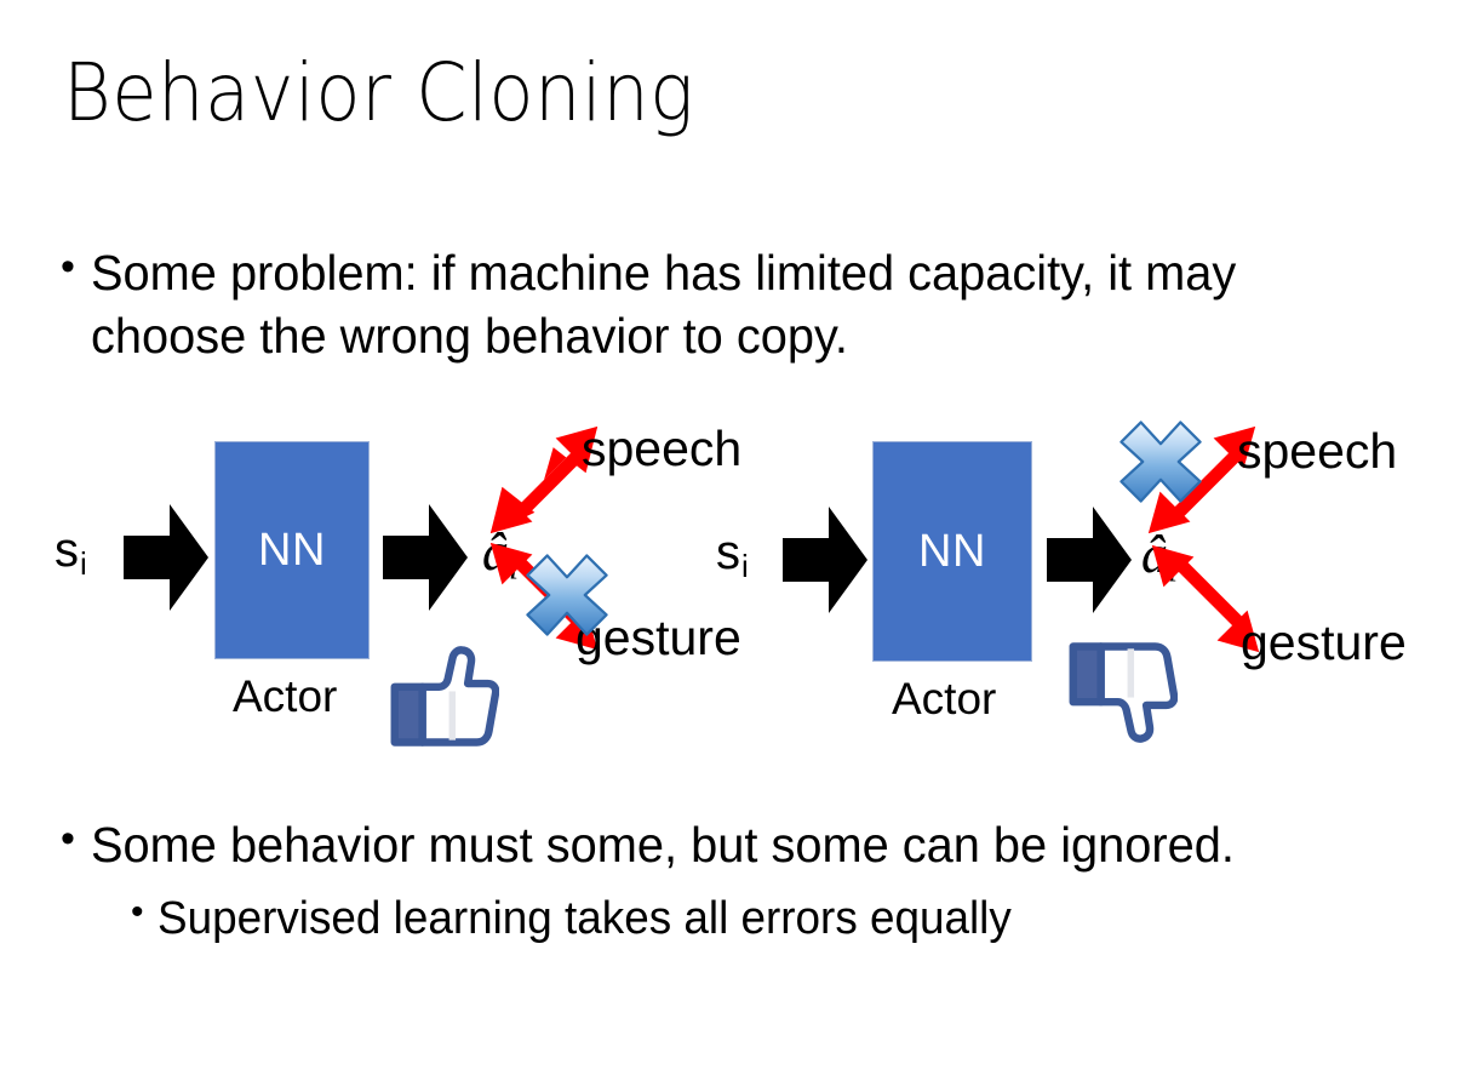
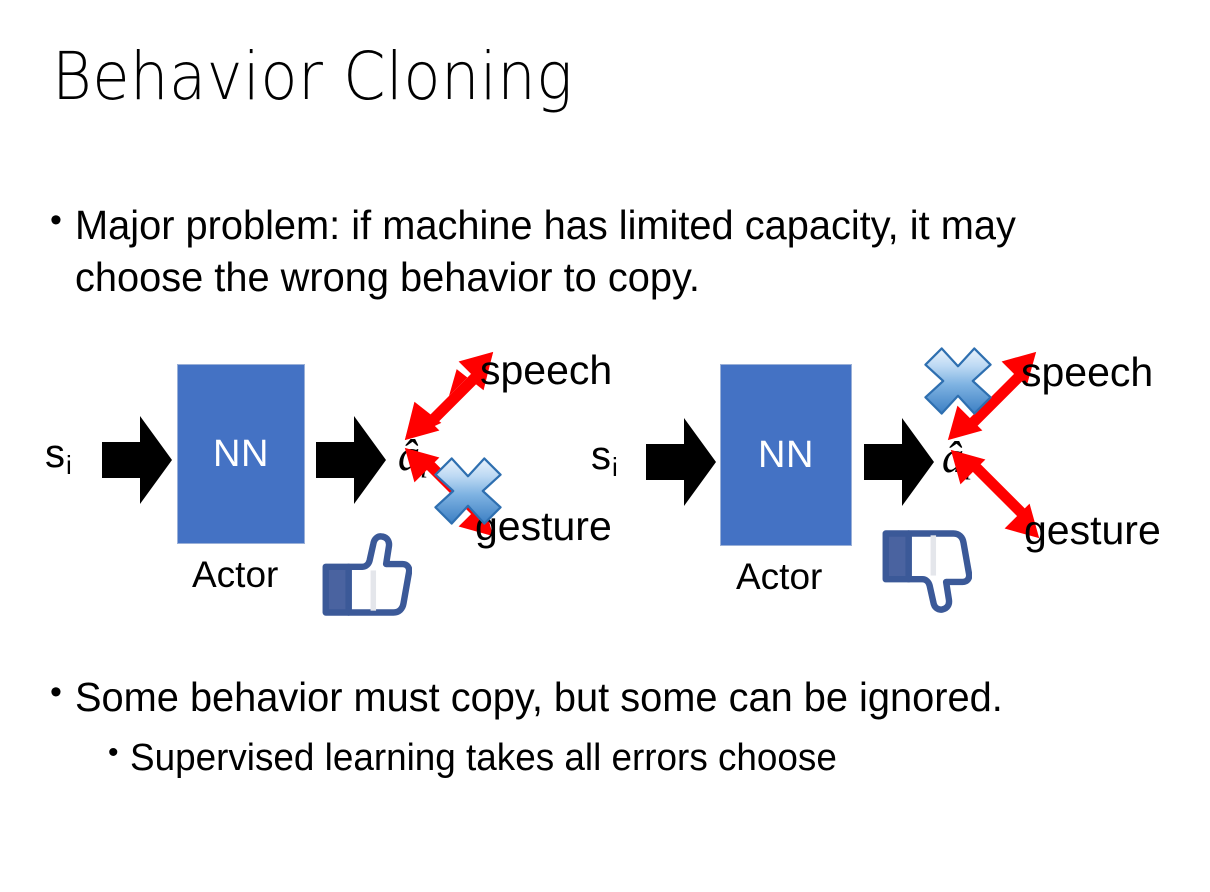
  Behavior Cloning
  •
- Some problem: if machine has limited capacity, it may choose the wrong behavior to copy.
+ Major problem: if machine has limited capacity, it may choose the wrong behavior to copy.
  si
  NN
  Actor
  speech
  gesture
  si
  NN
  Actor
  speech
  gesture
  •
- Some behavior must some, but some can be ignored.
+ Some behavior must copy, but some can be ignored.
  •
- Supervised learning takes all errors equally
+ Supervised learning takes all errors choose
